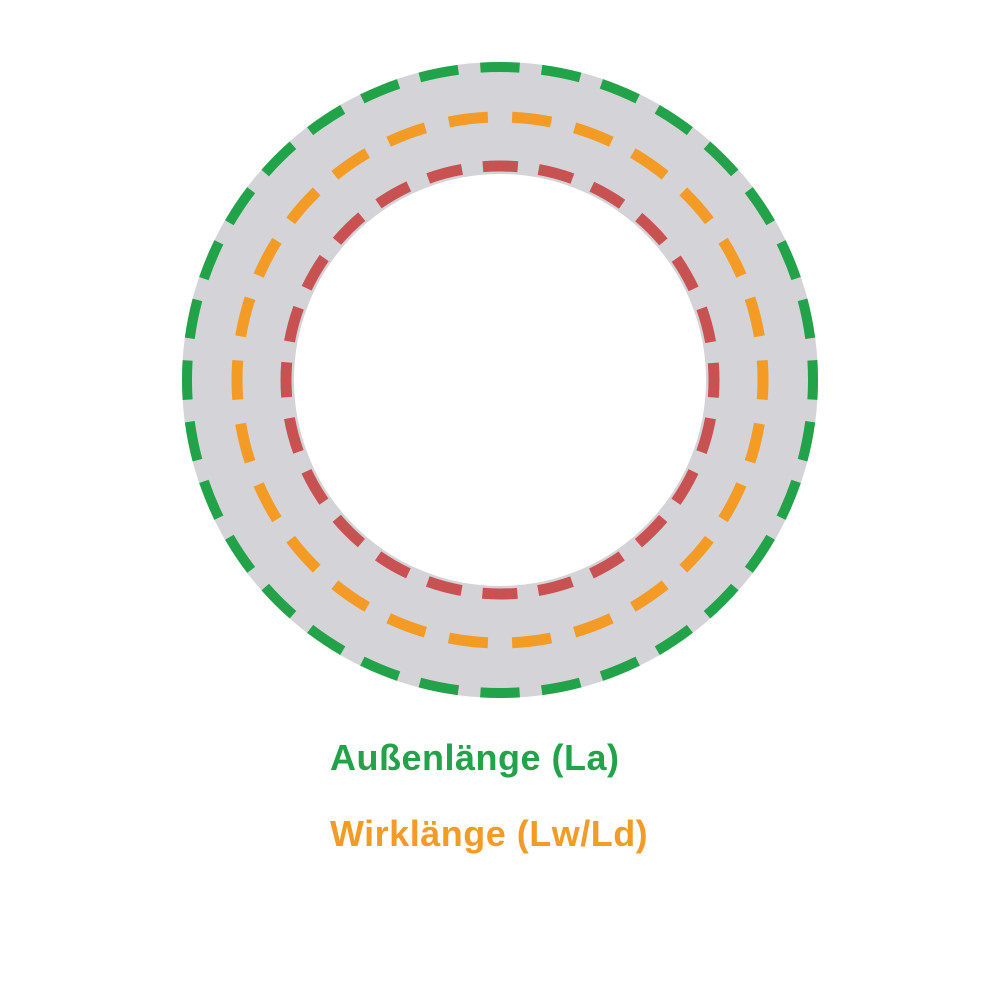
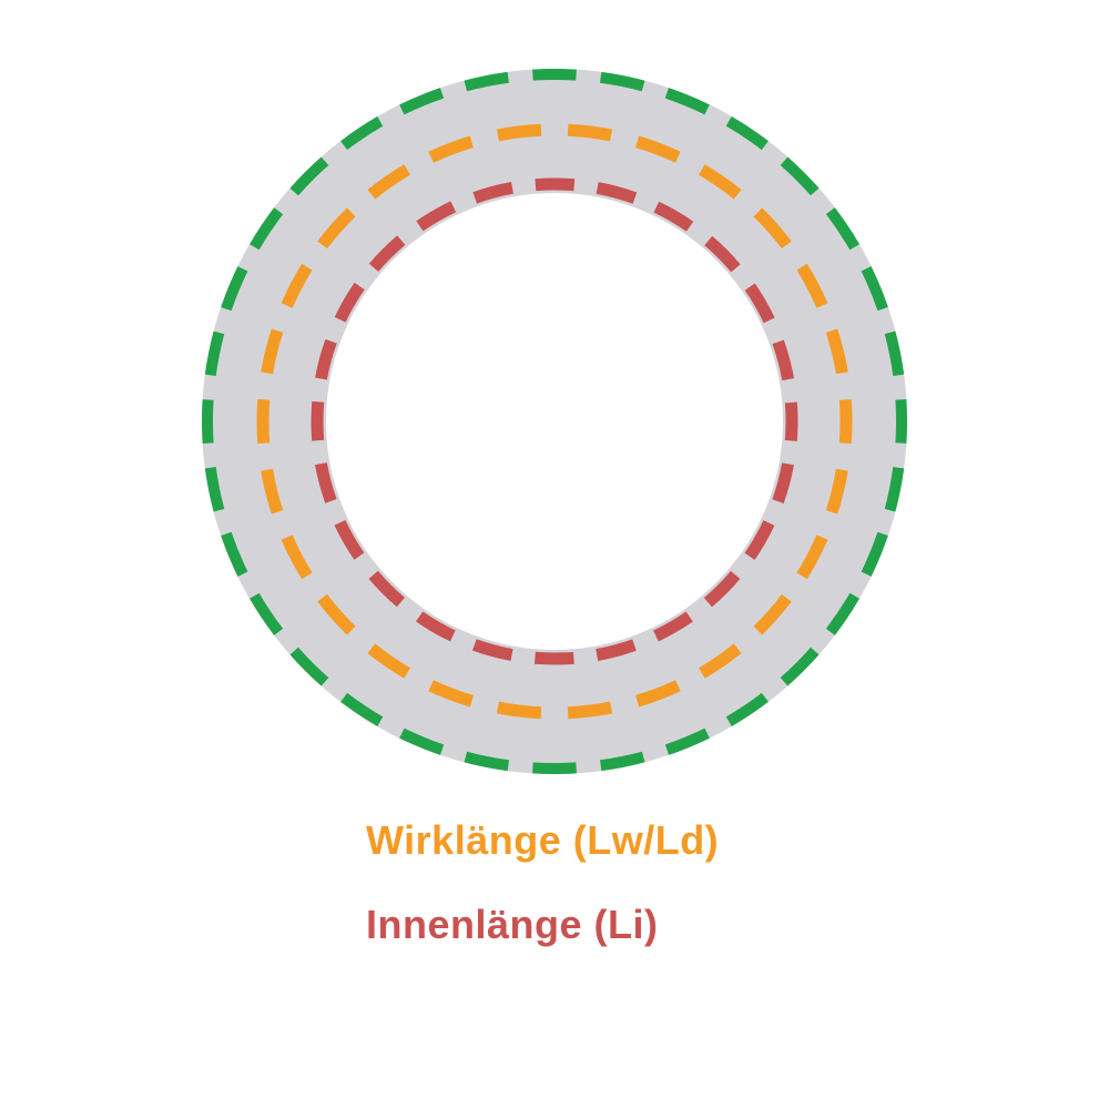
- Außenlänge (La)
  Wirklänge (Lw/Ld)
+ Innenlänge (Li)
